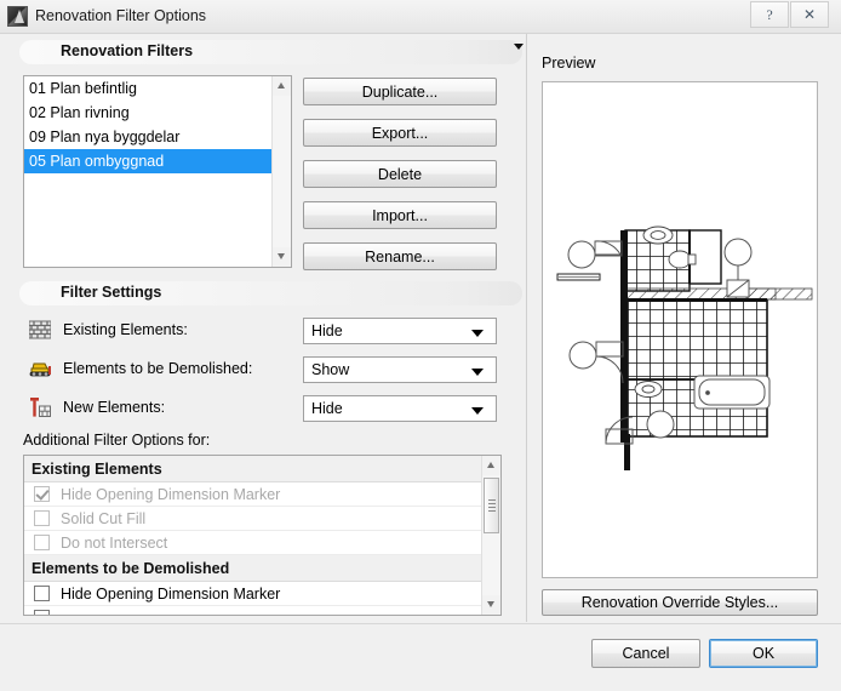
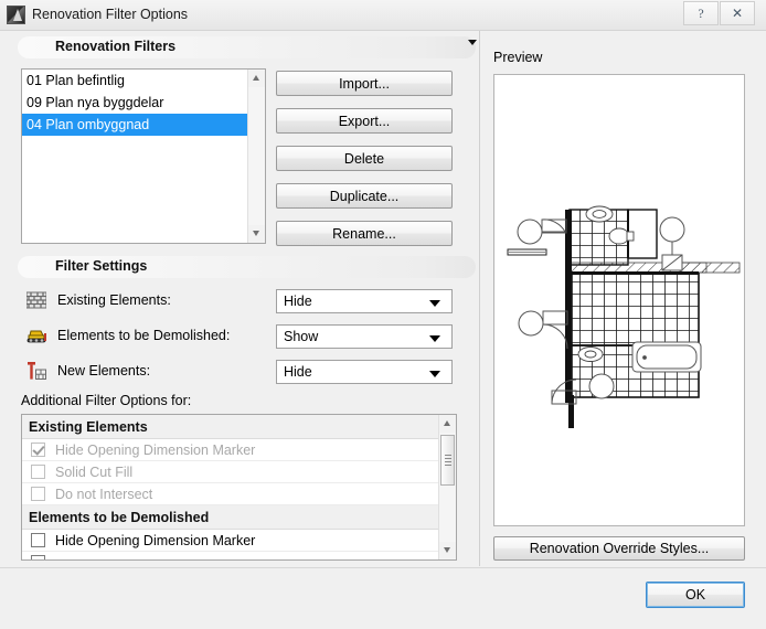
  Renovation Filter Options
  ?
  ✕
  Renovation Filters
  01 Plan befintlig
- 02 Plan rivning
  09 Plan nya byggdelar
- 05 Plan ombyggnad
+ 04 Plan ombyggnad
- Duplicate...
+ Import...
  Export...
  Delete
- Import...
+ Duplicate...
  Rename...
  Filter Settings
  Existing Elements:
  Hide
  Elements to be Demolished:
  Show
  New Elements:
  Hide
  Additional Filter Options for:
  Existing Elements
  Hide Opening Dimension Marker
  Solid Cut Fill
  Do not Intersect
  Elements to be Demolished
  Hide Opening Dimension Marker
  Preview
  Renovation Override Styles...
- Cancel
  OK
